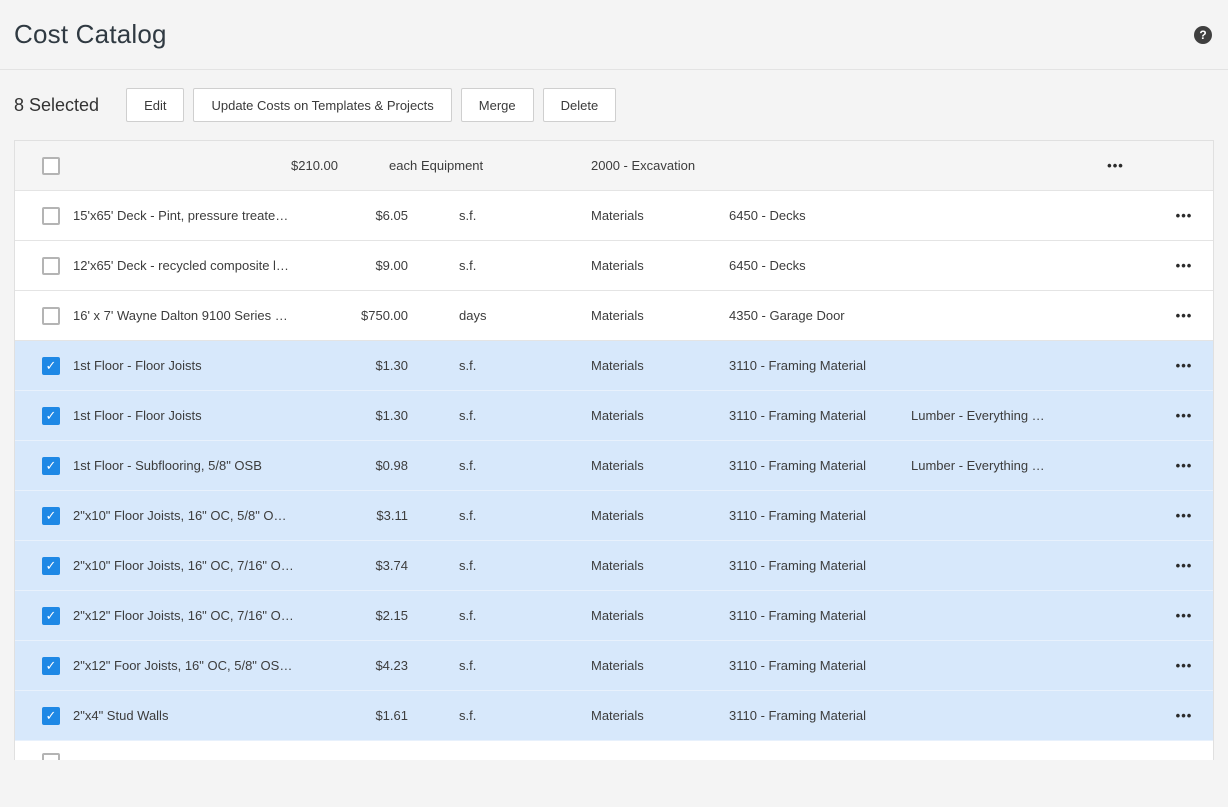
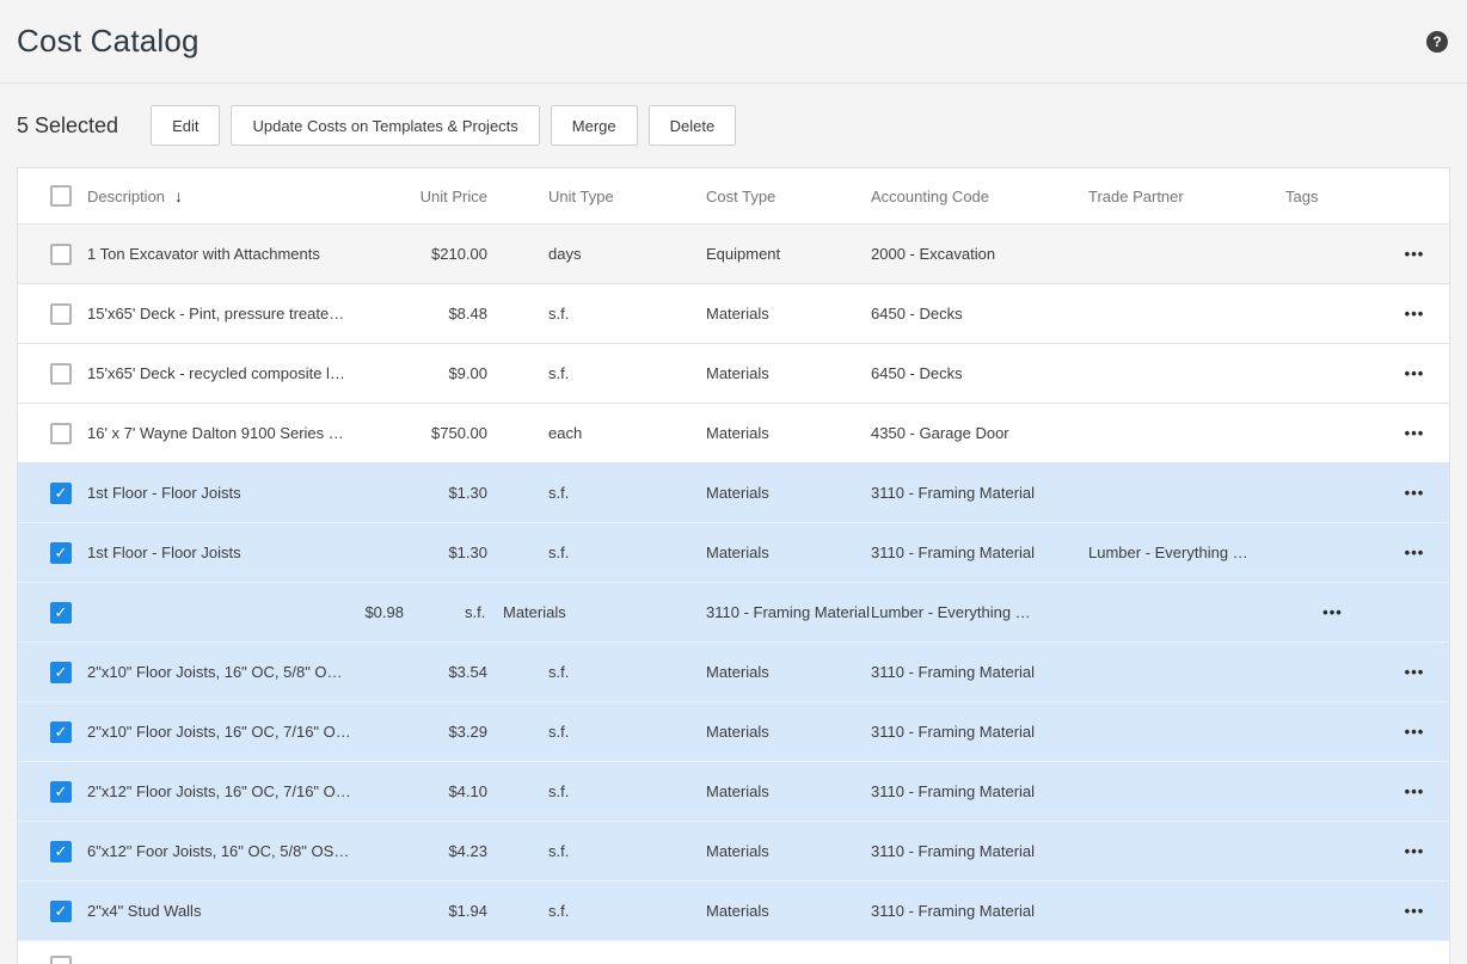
  Cost Catalog
  ?
- 8 Selected
+ 5 Selected
  Edit
  Update Costs on Templates & Projects
  Merge
  Delete
+ Description ↓
+ Unit Price
+ Unit Type
+ Cost Type
+ Accounting Code
+ Trade Partner
+ Tags
+ 1 Ton Excavator with Attachments
  $210.00
- each
+ days
  Equipment
  2000 - Excavation
  •••
  15'x65' Deck - Pint, pressure treate…
- $6.05
+ $8.48
  s.f.
  Materials
  6450 - Decks
  •••
- 12'x65' Deck - recycled composite l…
+ 15'x65' Deck - recycled composite l…
  $9.00
  s.f.
  Materials
  6450 - Decks
  •••
  16' x 7' Wayne Dalton 9100 Series …
  $750.00
- days
+ each
  Materials
  4350 - Garage Door
  •••
  ✓
  1st Floor - Floor Joists
  $1.30
  s.f.
  Materials
  3110 - Framing Material
  •••
  ✓
  1st Floor - Floor Joists
  $1.30
  s.f.
  Materials
  3110 - Framing Material
  Lumber - Everything …
  •••
  ✓
- 1st Floor - Subflooring, 5/8" OSB
  $0.98
  s.f.
  Materials
  3110 - Framing Material
  Lumber - Everything …
  •••
  ✓
  2"x10" Floor Joists, 16" OC, 5/8" O…
- $3.11
+ $3.54
  s.f.
  Materials
  3110 - Framing Material
  •••
  ✓
  2"x10" Floor Joists, 16" OC, 7/16" O…
- $3.74
+ $3.29
  s.f.
  Materials
  3110 - Framing Material
  •••
  ✓
  2"x12" Floor Joists, 16" OC, 7/16" O…
- $2.15
+ $4.10
  s.f.
  Materials
  3110 - Framing Material
  •••
  ✓
- 2"x12" Foor Joists, 16" OC, 5/8" OS…
+ 6"x12" Foor Joists, 16" OC, 5/8" OS…
  $4.23
  s.f.
  Materials
  3110 - Framing Material
  •••
  ✓
  2"x4" Stud Walls
- $1.61
+ $1.94
  s.f.
  Materials
  3110 - Framing Material
  •••
